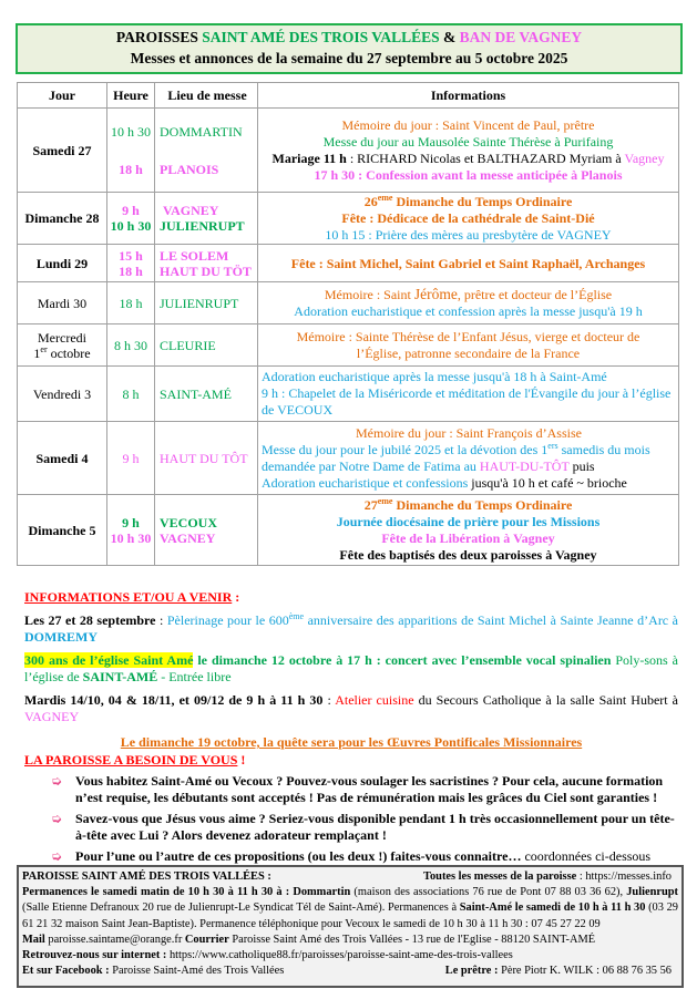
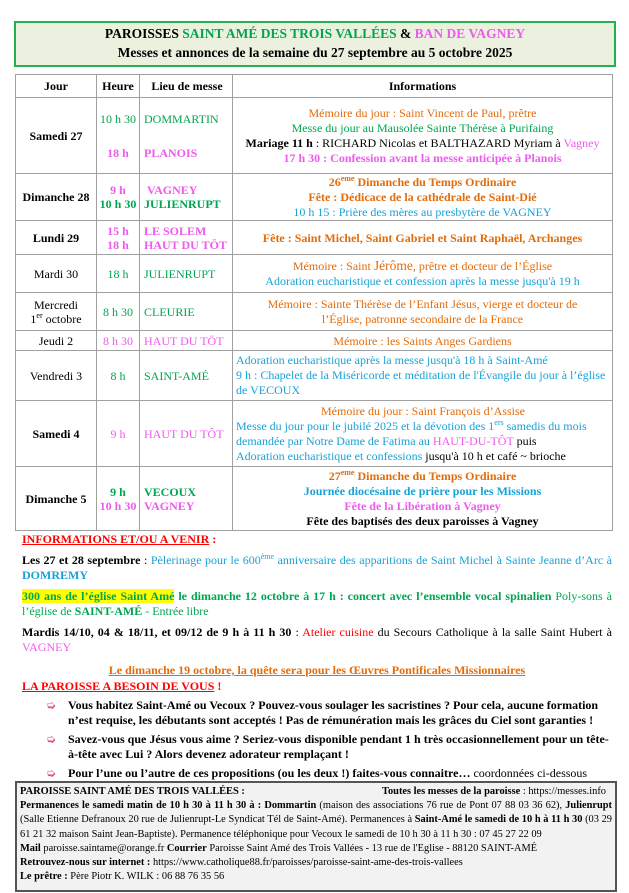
  PAROISSES SAINT AMÉ DES TROIS VALLÉES & BAN DE VAGNEY
  Messes et annonces de la semaine du 27 septembre au 5 octobre 2025
  Jour	Heure	Lieu de messe	Informations
  Samedi 27	10 h 30 18 h	DOMMARTIN PLANOIS	Mémoire du jour : Saint Vincent de Paul, prêtre Messe du jour au Mausolée Sainte Thérèse à Purifaing Mariage 11 h : RICHARD Nicolas et BALTHAZARD Myriam à Vagney 17 h 30 : Confession avant la messe anticipée à Planois
  Dimanche 28	9 h 10 h 30	VAGNEY JULIENRUPT	26eme Dimanche du Temps Ordinaire Fête : Dédicace de la cathédrale de Saint-Dié 10 h 15 : Prière des mères au presbytère de VAGNEY
  Lundi 29	15 h 18 h	LE SOLEM HAUT DU TÖT	Fête : Saint Michel, Saint Gabriel et Saint Raphaël, Archanges
  Mardi 30	18 h	JULIENRUPT	Mémoire : Saint Jérôme, prêtre et docteur de l’Église Adoration eucharistique et confession après la messe jusqu'à 19 h
  Mercredi 1er octobre	8 h 30	CLEURIE	Mémoire : Sainte Thérèse de l’Enfant Jésus, vierge et docteur de l’Église, patronne secondaire de la France
+ Jeudi 2	8 h 30	HAUT DU TÖT	Mémoire : les Saints Anges Gardiens
  Vendredi 3	8 h	SAINT-AMÉ	Adoration eucharistique après la messe jusqu'à 18 h à Saint-Amé 9 h : Chapelet de la Miséricorde et méditation de l'Évangile du jour à l’église de VECOUX
  Samedi 4	9 h	HAUT DU TÔT	Mémoire du jour : Saint François d’Assise Messe du jour pour le jubilé 2025 et la dévotion des 1ers samedis du mois demandée par Notre Dame de Fatima au HAUT-DU-TÔT puis Adoration eucharistique et confessions jusqu'à 10 h et café ~ brioche
  Dimanche 5	9 h 10 h 30	VECOUX VAGNEY	27eme Dimanche du Temps Ordinaire Journée diocésaine de prière pour les Missions Fête de la Libération à Vagney Fête des baptisés des deux paroisses à Vagney
  INFORMATIONS ET/OU A VENIR :
  Les 27 et 28 septembre : Pèlerinage pour le 600ème anniversaire des apparitions de Saint Michel à Sainte Jeanne d’Arc à DOMREMY
  300 ans de l’église Saint Amé le dimanche 12 octobre à 17 h : concert avec l’ensemble vocal spinalien Poly-sons à l’église de SAINT-AMÉ - Entrée libre
  Mardis 14/10, 04 & 18/11, et 09/12 de 9 h à 11 h 30 : Atelier cuisine du Secours Catholique à la salle Saint Hubert à VAGNEY
  Le dimanche 19 octobre, la quête sera pour les Œuvres Pontificales Missionnaires
  LA PAROISSE A BESOIN DE VOUS !
  ➭
  Vous habitez Saint-Amé ou Vecoux ? Pouvez-vous soulager les sacristines ? Pour cela, aucune formation n’est requise, les débutants sont acceptés ! Pas de rémunération mais les grâces du Ciel sont garanties !
  ➭
  Savez-vous que Jésus vous aime ? Seriez-vous disponible pendant 1 h très occasionnellement pour un tête-à-tête avec Lui ? Alors devenez adorateur remplaçant !
  ➭
  Pour l’une ou l’autre de ces propositions (ou les deux !) faites-vous connaitre… coordonnées ci-dessous
  PAROISSE SAINT AMÉ DES TROIS VALLÉES :
  Toutes les messes de la paroisse : https://messes.info
  Permanences le samedi matin de 10 h 30 à 11 h 30 à : Dommartin (maison des associations 76 rue de Pont 07 88 03 36 62), Julienrupt (Salle Etienne Defranoux 20 rue de Julienrupt-Le Syndicat Tél de Saint-Amé). Permanences à Saint-Amé le samedi de 10 h à 11 h 30 (03 29 61 21 32 maison Saint Jean-Baptiste). Permanence téléphonique pour Vecoux le samedi de 10 h 30 à 11 h 30 : 07 45 27 22 09
  Mail paroisse.saintame@orange.fr Courrier Paroisse Saint Amé des Trois Vallées - 13 rue de l'Eglise - 88120 SAINT-AMÉ
  Retrouvez-nous sur internet : https://www.catholique88.fr/paroisses/paroisse-saint-ame-des-trois-vallees
- Et sur Facebook : Paroisse Saint-Amé des Trois Vallées
  Le prêtre : Père Piotr K. WILK : 06 88 76 35 56
